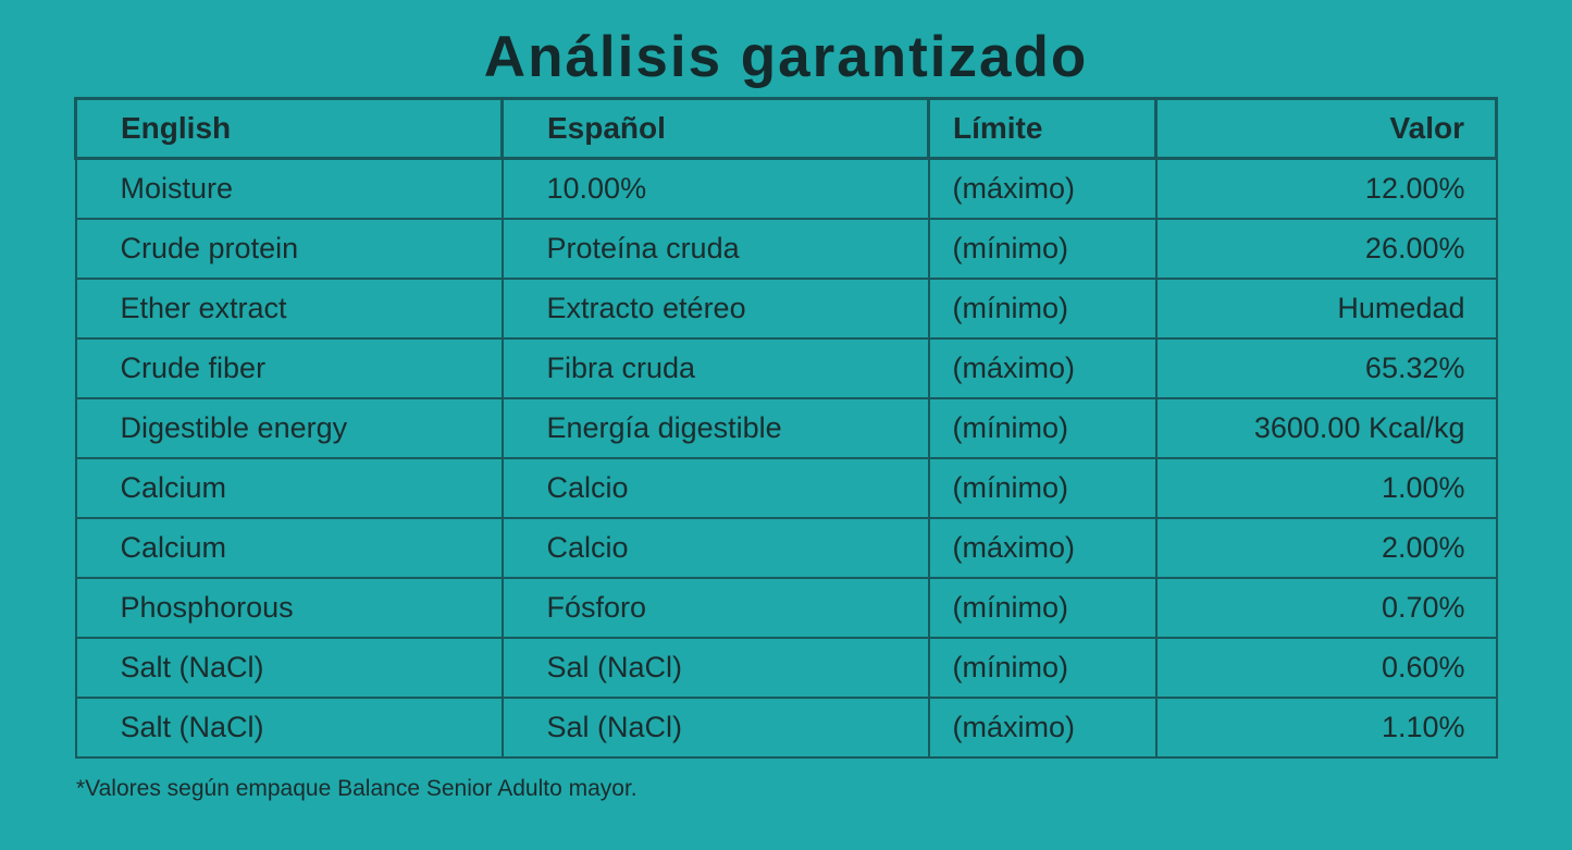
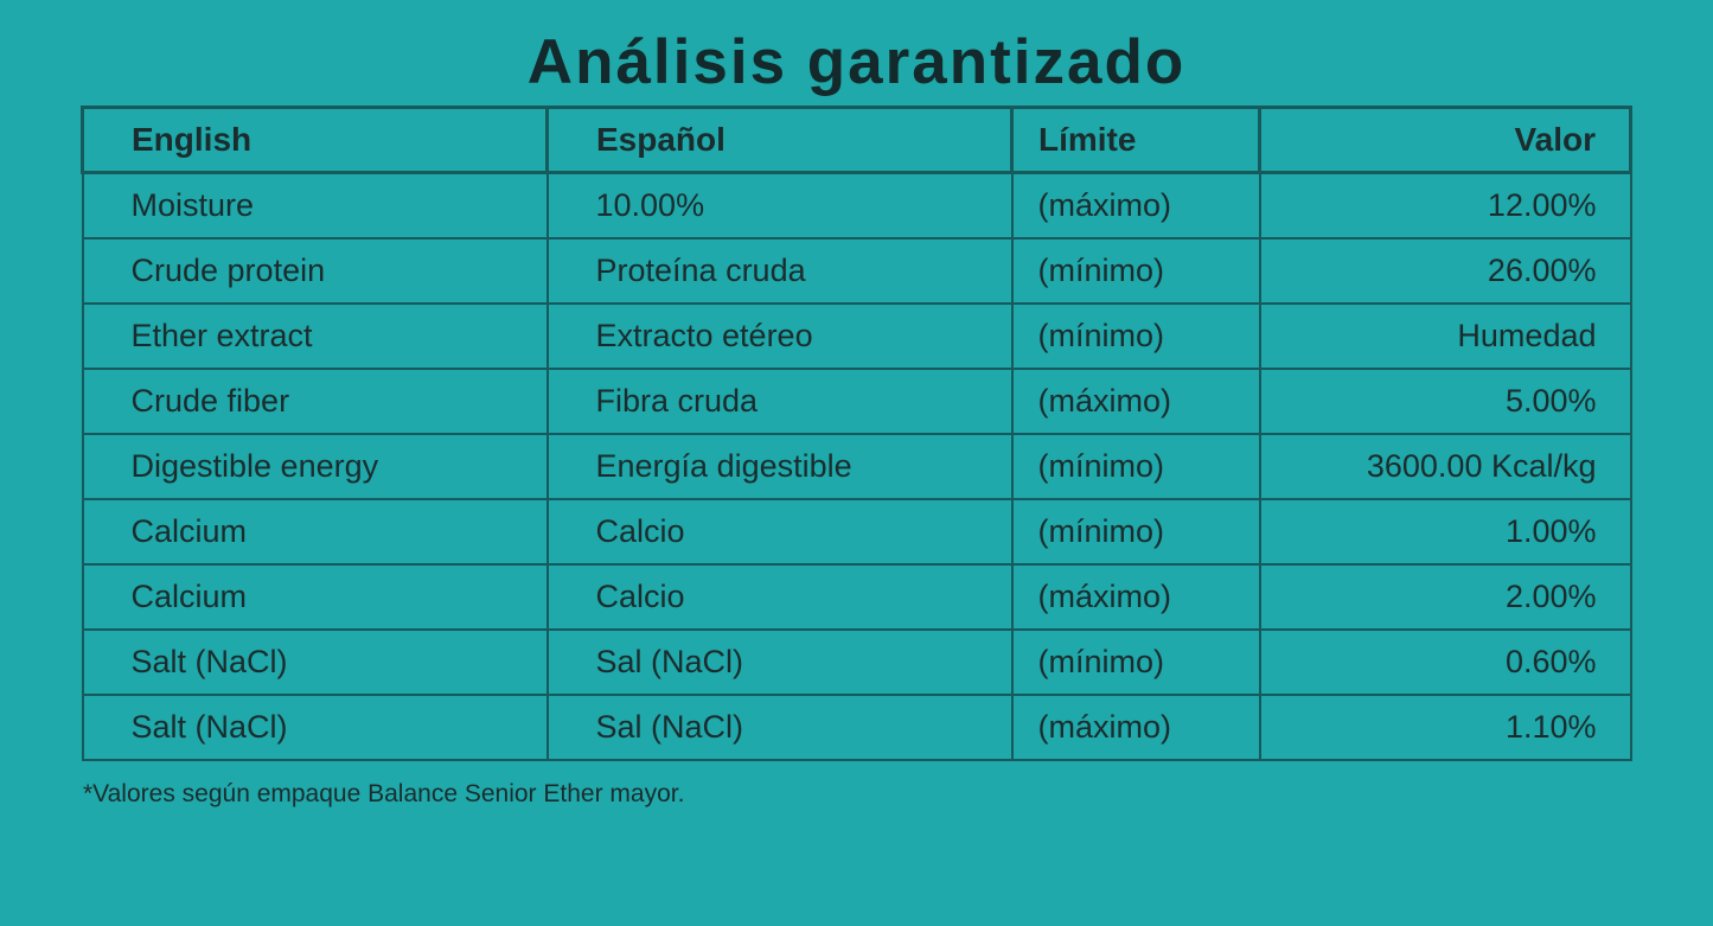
  Análisis garantizado
  English	Español	Límite	Valor
  Moisture	10.00%	(máximo)	12.00%
  Crude protein	Proteína cruda	(mínimo)	26.00%
  Ether extract	Extracto etéreo	(mínimo)	Humedad
- Crude fiber	Fibra cruda	(máximo)	65.32%
+ Crude fiber	Fibra cruda	(máximo)	5.00%
  Digestible energy	Energía digestible	(mínimo)	3600.00 Kcal/kg
  Calcium	Calcio	(mínimo)	1.00%
  Calcium	Calcio	(máximo)	2.00%
- Phosphorous	Fósforo	(mínimo)	0.70%
  Salt (NaCl)	Sal (NaCl)	(mínimo)	0.60%
  Salt (NaCl)	Sal (NaCl)	(máximo)	1.10%
- *Valores según empaque Balance Senior Adulto mayor.
+ *Valores según empaque Balance Senior Ether mayor.
